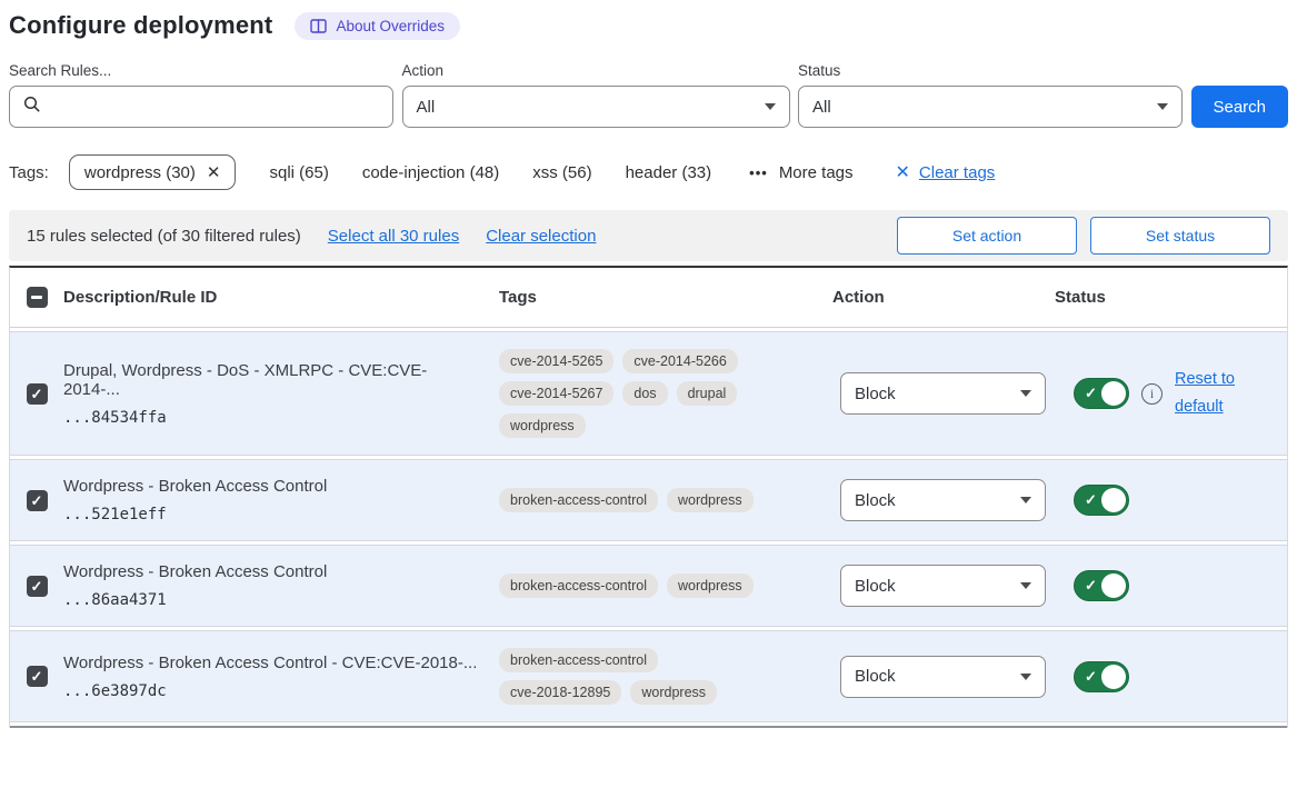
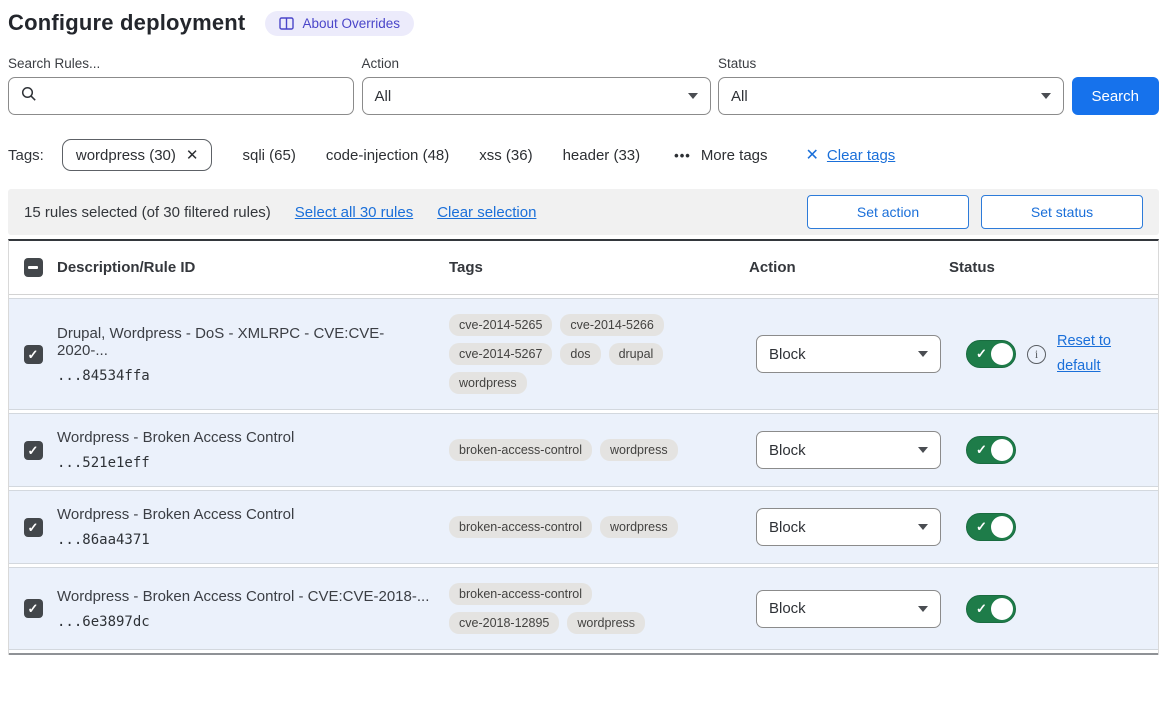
  Configure deployment
  About Overrides
  Search Rules...
  Action
  All
  Status
  All
  Search
  Tags:
  wordpress (30)
  ✕
  sqli (65)
  code-injection (48)
- xss (56)
+ xss (36)
  header (33)
  •••
  More tags
  ✕
  Clear tags
  15 rules selected (of 30 filtered rules)
  Select all 30 rules
  Clear selection
  Set action
  Set status
  Description/Rule ID
  Tags
  Action
  Status
  ✓
- Drupal, Wordpress - DoS - XMLRPC - CVE:CVE-2014-...
+ Drupal, Wordpress - DoS - XMLRPC - CVE:CVE-2020-...
  ...84534ffa
  cve-2014-5265
  cve-2014-5266
  cve-2014-5267
  dos
  drupal
  wordpress
  Block
  ✓
  i
  Reset to default
  ✓
  Wordpress - Broken Access Control
  ...521e1eff
  broken-access-control
  wordpress
  Block
  ✓
  ✓
  Wordpress - Broken Access Control
  ...86aa4371
  broken-access-control
  wordpress
  Block
  ✓
  ✓
  Wordpress - Broken Access Control - CVE:CVE-2018-...
  ...6e3897dc
  broken-access-control
  cve-2018-12895
  wordpress
  Block
  ✓
